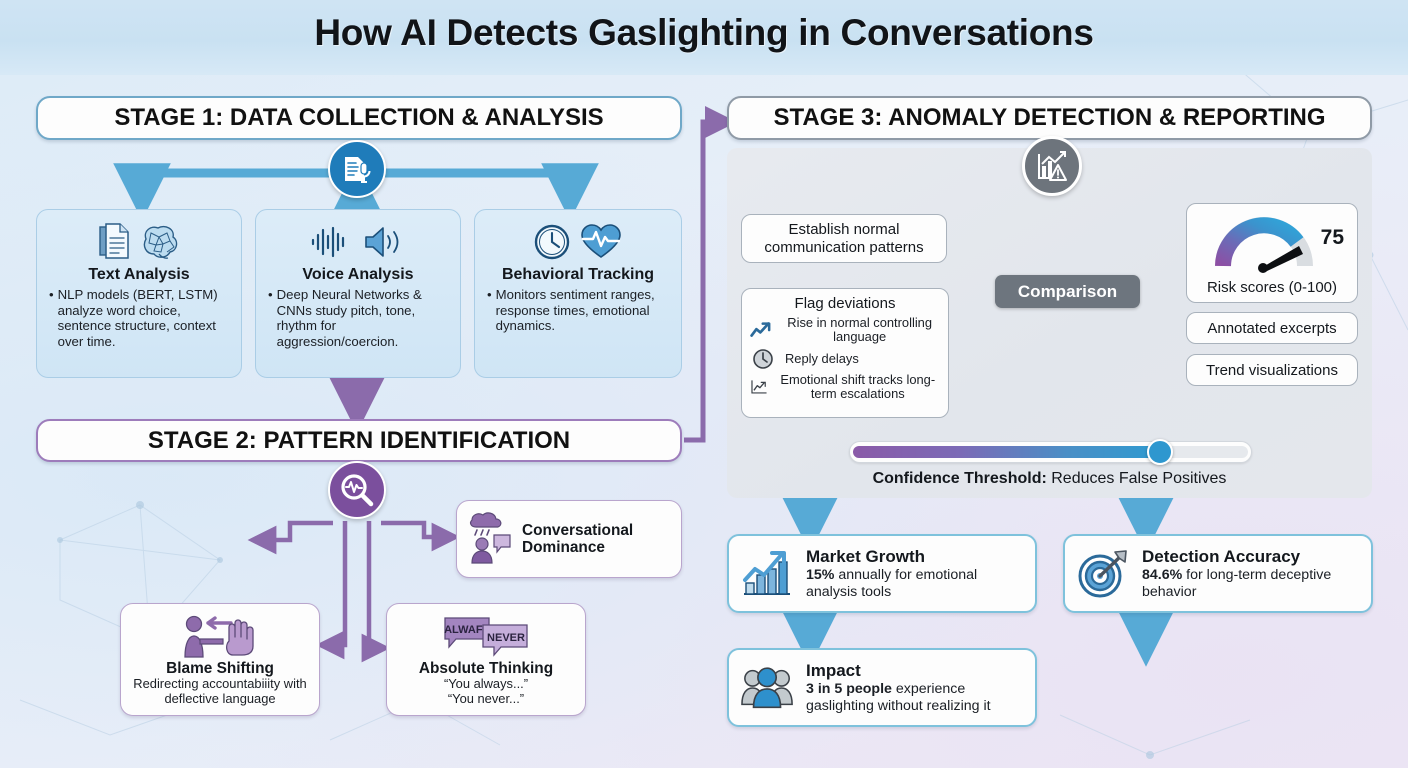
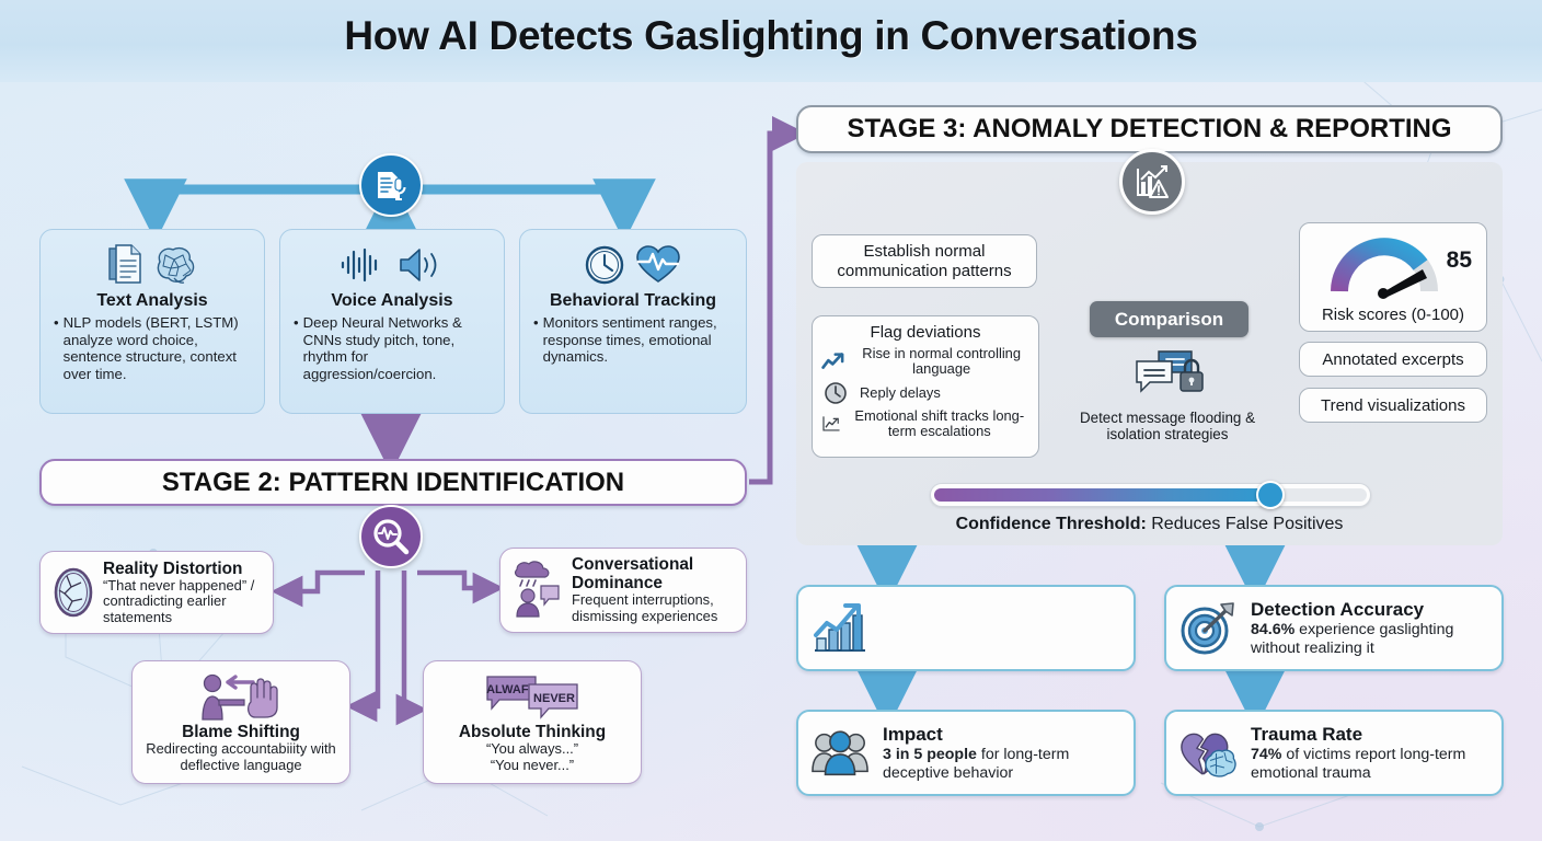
  How AI Detects Gaslighting in Conversations
- STAGE 1: DATA COLLECTION & ANALYSIS
  Text Analysis
  •
  NLP models (BERT, LSTM) analyze word choice, sentence structure, context over time.
  Voice Analysis
  •
  Deep Neural Networks & CNNs study pitch, tone, rhythm for aggression/coercion.
  Behavioral Tracking
  •
  Monitors sentiment ranges, response times, emotional dynamics.
  STAGE 2: PATTERN IDENTIFICATION
+ Reality Distortion
+ “That never happened” / contradicting earlier statements
  Conversational Dominance
+ Frequent interruptions, dismissing experiences
  Blame Shifting
  Redirecting accountabiiity with deflective language
  ALWAF
  NEVER
  Absolute Thinking
  “You always...”
  “You never...”
  STAGE 3: ANOMALY DETECTION & REPORTING
  Establish normal communication patterns
  Flag deviations
  Rise in normal controlling language
  Reply delays
  Emotional shift tracks long-term escalations
  Comparison
+ Detect message flooding & isolation strategies
- 75
+ 85
  Risk scores (0-100)
  Annotated excerpts
  Trend visualizations
  Confidence Threshold: Reduces False Positives
- Market Growth
- 15% annually for emotional analysis tools
  Detection Accuracy
- 84.6% for long-term deceptive behavior
+ 84.6% experience gaslighting without realizing it
  Impact
- 3 in 5 people experience gaslighting without realizing it
+ 3 in 5 people for long-term deceptive behavior
+ Trauma Rate
+ 74% of victims report long-term emotional trauma
